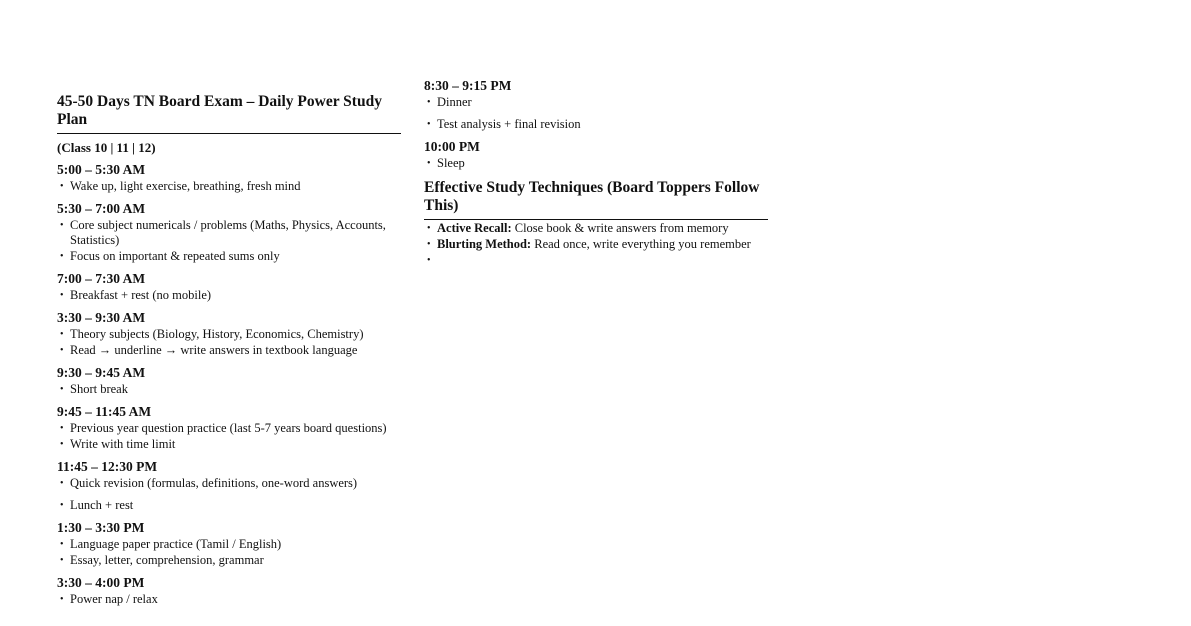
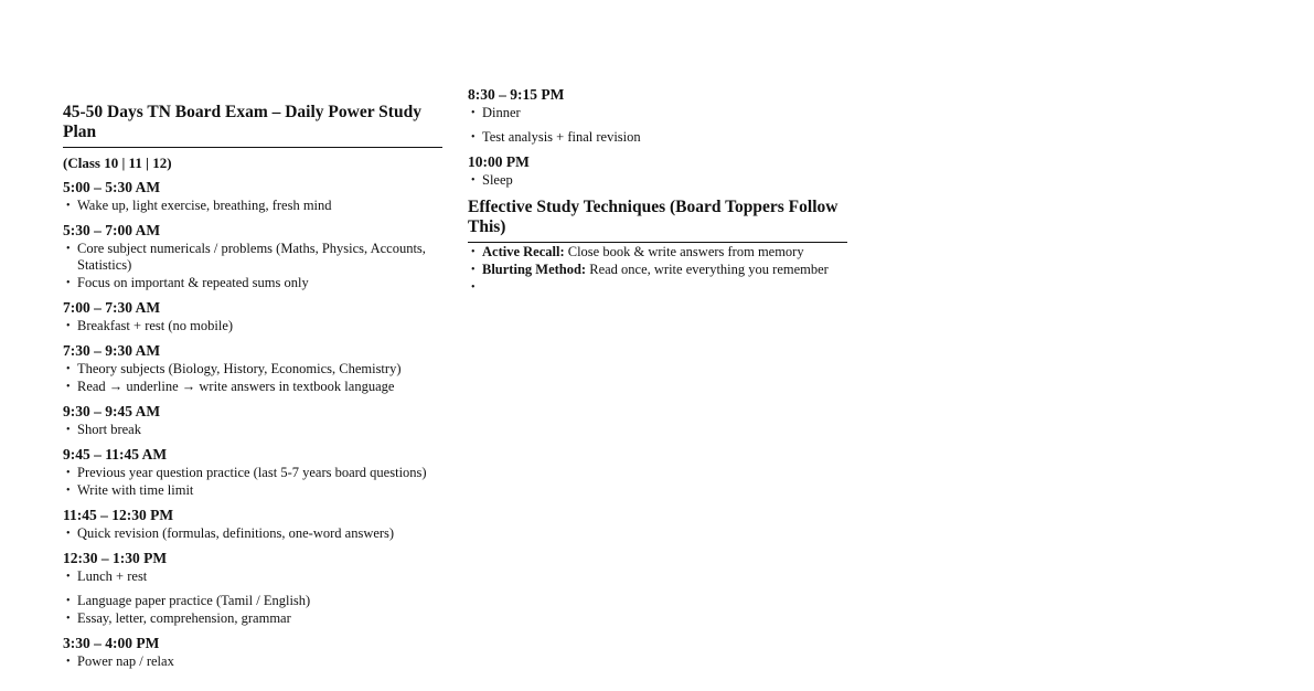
  45-50 Days TN Board Exam – Daily Power Study Plan
  (Class 10 | 11 | 12)
  5:00 – 5:30 AM
  •
  Wake up, light exercise, breathing, fresh mind
  5:30 – 7:00 AM
  •
  Core subject numericals / problems (Maths, Physics, Accounts, Statistics)
  •
  Focus on important & repeated sums only
  7:00 – 7:30 AM
  •
  Breakfast + rest (no mobile)
- 3:30 – 9:30 AM
+ 7:30 – 9:30 AM
  •
  Theory subjects (Biology, History, Economics, Chemistry)
  •
  Read → underline → write answers in textbook language
  9:30 – 9:45 AM
  •
  Short break
  9:45 – 11:45 AM
  •
  Previous year question practice (last 5-7 years board questions)
  •
  Write with time limit
  11:45 – 12:30 PM
  •
  Quick revision (formulas, definitions, one-word answers)
+ 12:30 – 1:30 PM
  •
  Lunch + rest
- 1:30 – 3:30 PM
  •
  Language paper practice (Tamil / English)
  •
  Essay, letter, comprehension, grammar
  3:30 – 4:00 PM
  •
  Power nap / relax
  8:30 – 9:15 PM
  •
  Dinner
  •
  Test analysis + final revision
  10:00 PM
  •
  Sleep
  Effective Study Techniques (Board Toppers Follow This)
  •
  Active Recall: Close book & write answers from memory
  •
  Blurting Method: Read once, write everything you remember
  •
